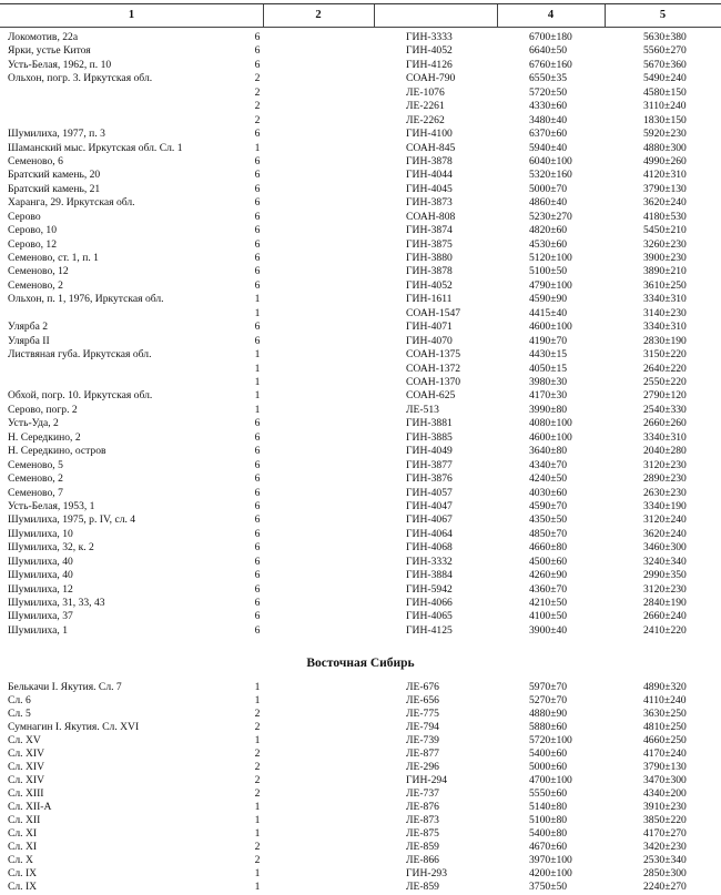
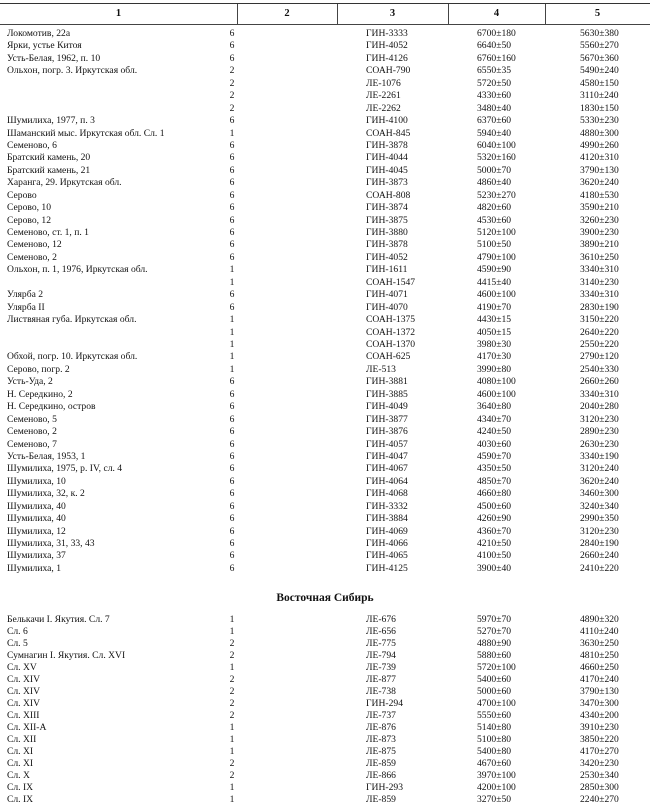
  1
  2
+ 3
  4
  5
  Локомотив, 22а
  6
  ГИН-3333
  6700±180
  5630±380
  Ярки, устье Китоя
  6
  ГИН-4052
  6640±50
  5560±270
  Усть-Белая, 1962, п. 10
  6
  ГИН-4126
  6760±160
  5670±360
  Ольхон, погр. 3. Иркутская обл.
  2
  СОАН-790
  6550±35
  5490±240
  2
  ЛЕ-1076
  5720±50
  4580±150
  2
  ЛЕ-2261
  4330±60
  3110±240
  2
  ЛЕ-2262
  3480±40
  1830±150
  Шумилиха, 1977, п. 3
  6
  ГИН-4100
  6370±60
- 5920±230
+ 5330±230
  Шаманский мыс. Иркутская обл. Сл. 1
  1
  СОАН-845
  5940±40
  4880±300
  Семеново, 6
  6
  ГИН-3878
  6040±100
  4990±260
  Братский камень, 20
  6
  ГИН-4044
  5320±160
  4120±310
  Братский камень, 21
  6
  ГИН-4045
  5000±70
  3790±130
  Харанга, 29. Иркутская обл.
  6
  ГИН-3873
  4860±40
  3620±240
  Серово
  6
  СОАН-808
  5230±270
  4180±530
  Серово, 10
  6
  ГИН-3874
  4820±60
- 5450±210
+ 3590±210
  Серово, 12
  6
  ГИН-3875
  4530±60
  3260±230
  Семеново, ст. 1, п. 1
  6
  ГИН-3880
  5120±100
  3900±230
  Семеново, 12
  6
  ГИН-3878
  5100±50
  3890±210
  Семеново, 2
  6
  ГИН-4052
  4790±100
  3610±250
  Ольхон, п. 1, 1976, Иркутская обл.
  1
  ГИН-1611
  4590±90
  3340±310
  1
  СОАН-1547
  4415±40
  3140±230
  Улярба 2
  6
  ГИН-4071
  4600±100
  3340±310
  Улярба II
  6
  ГИН-4070
  4190±70
  2830±190
  Листвяная губа. Иркутская обл.
  1
  СОАН-1375
  4430±15
  3150±220
  1
  СОАН-1372
  4050±15
  2640±220
  1
  СОАН-1370
  3980±30
  2550±220
  Обхой, погр. 10. Иркутская обл.
  1
  СОАН-625
  4170±30
  2790±120
  Серово, погр. 2
  1
  ЛЕ-513
  3990±80
  2540±330
  Усть-Уда, 2
  6
  ГИН-3881
  4080±100
  2660±260
  Н. Середкино, 2
  6
  ГИН-3885
  4600±100
  3340±310
  Н. Середкино, остров
  6
  ГИН-4049
  3640±80
  2040±280
  Семеново, 5
  6
  ГИН-3877
  4340±70
  3120±230
  Семеново, 2
  6
  ГИН-3876
  4240±50
  2890±230
  Семеново, 7
  6
  ГИН-4057
  4030±60
  2630±230
  Усть-Белая, 1953, 1
  6
  ГИН-4047
  4590±70
  3340±190
  Шумилиха, 1975, р. IV, сл. 4
  6
  ГИН-4067
  4350±50
  3120±240
  Шумилиха, 10
  6
  ГИН-4064
  4850±70
  3620±240
  Шумилиха, 32, к. 2
  6
  ГИН-4068
  4660±80
  3460±300
  Шумилиха, 40
  6
  ГИН-3332
  4500±60
  3240±340
  Шумилиха, 40
  6
  ГИН-3884
  4260±90
  2990±350
  Шумилиха, 12
  6
- ГИН-5942
+ ГИН-4069
  4360±70
  3120±230
  Шумилиха, 31, 33, 43
  6
  ГИН-4066
  4210±50
  2840±190
  Шумилиха, 37
  6
  ГИН-4065
  4100±50
  2660±240
  Шумилиха, 1
  6
  ГИН-4125
  3900±40
  2410±220
  Восточная Сибирь
  Белькачи I. Якутия. Сл. 7
  1
  ЛЕ-676
  5970±70
  4890±320
  Сл. 6
  1
  ЛЕ-656
  5270±70
  4110±240
  Сл. 5
  2
  ЛЕ-775
  4880±90
  3630±250
  Сумнагин I. Якутия. Сл. XVI
  2
  ЛЕ-794
  5880±60
  4810±250
  Сл. XV
  1
  ЛЕ-739
  5720±100
  4660±250
  Сл. XIV
  2
  ЛЕ-877
  5400±60
  4170±240
  Сл. XIV
  2
- ЛЕ-296
+ ЛЕ-738
  5000±60
  3790±130
  Сл. XIV
  2
  ГИН-294
  4700±100
  3470±300
  Сл. XIII
  2
  ЛЕ-737
  5550±60
  4340±200
  Сл. XII-А
  1
  ЛЕ-876
  5140±80
  3910±230
  Сл. XII
  1
  ЛЕ-873
  5100±80
  3850±220
  Сл. XI
  1
  ЛЕ-875
  5400±80
  4170±270
  Сл. XI
  2
  ЛЕ-859
  4670±60
  3420±230
  Сл. X
  2
  ЛЕ-866
  3970±100
  2530±340
  Сл. IX
  1
  ГИН-293
  4200±100
  2850±300
  Сл. IX
  1
  ЛЕ-859
- 3750±50
+ 3270±50
  2240±270
